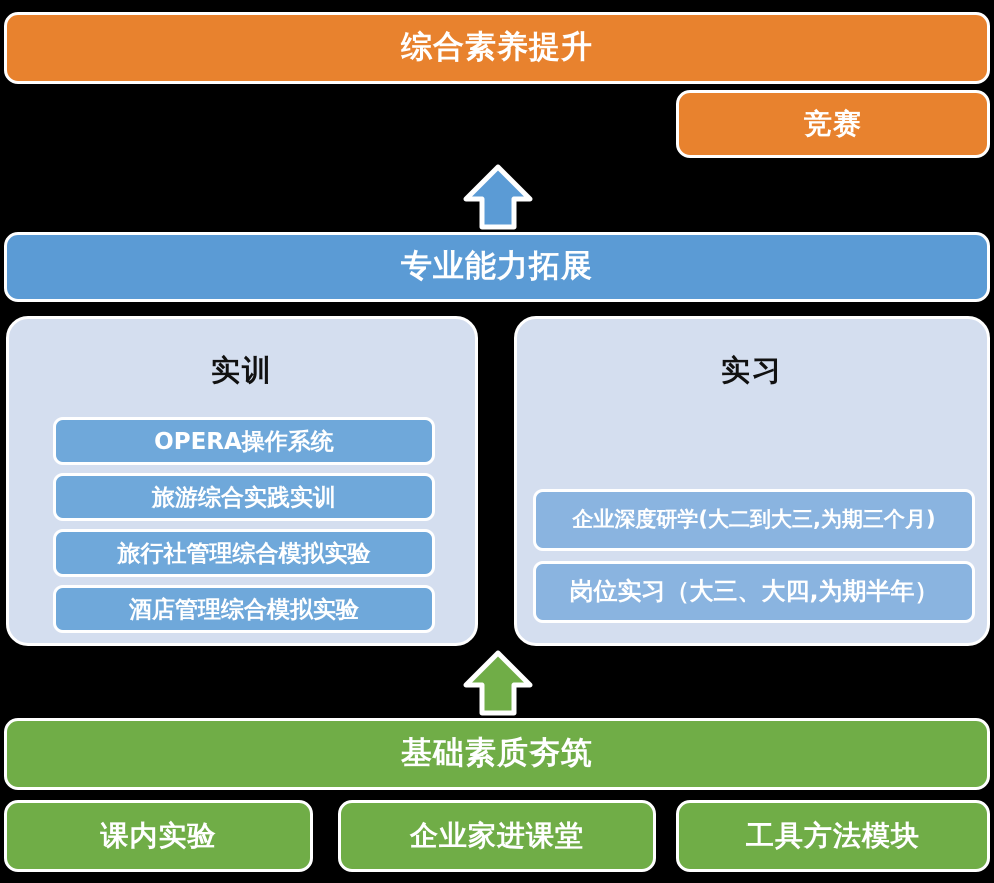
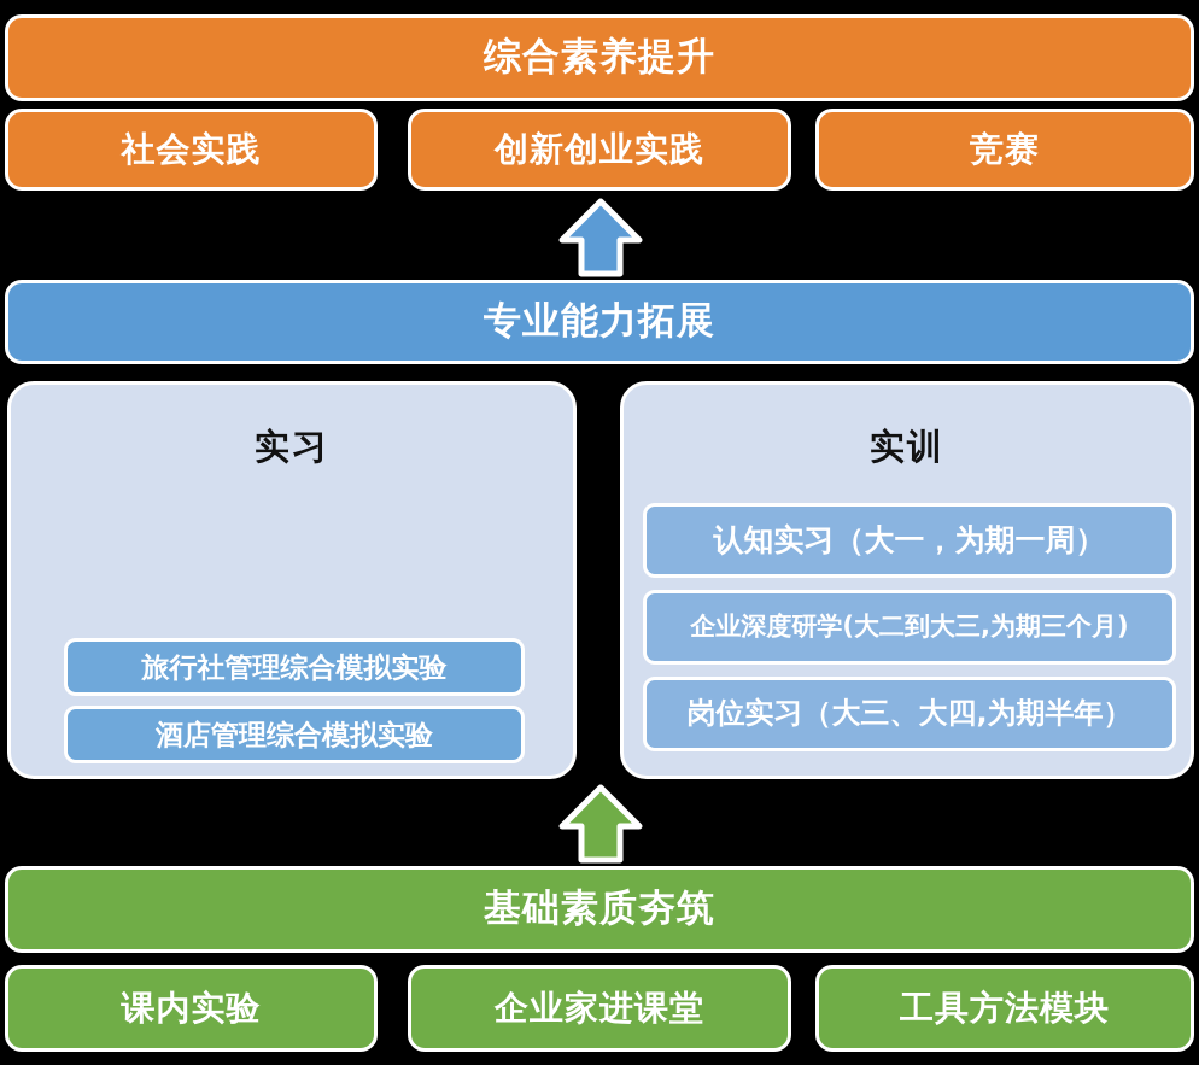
  综合素养提升
+ 社会实践
+ 创新创业实践
  竞赛
  专业能力拓展
- 实训
+ 实习
- OPERA操作系统
- 旅游综合实践实训
  旅行社管理综合模拟实验
  酒店管理综合模拟实验
- 实习
+ 实训
+ 认知实习（大一，为期一周）
  企业深度研学(大二到大三,为期三个月)
  岗位实习（大三、大四,为期半年）
  基础素质夯筑
  课内实验
  企业家进课堂
  工具方法模块
